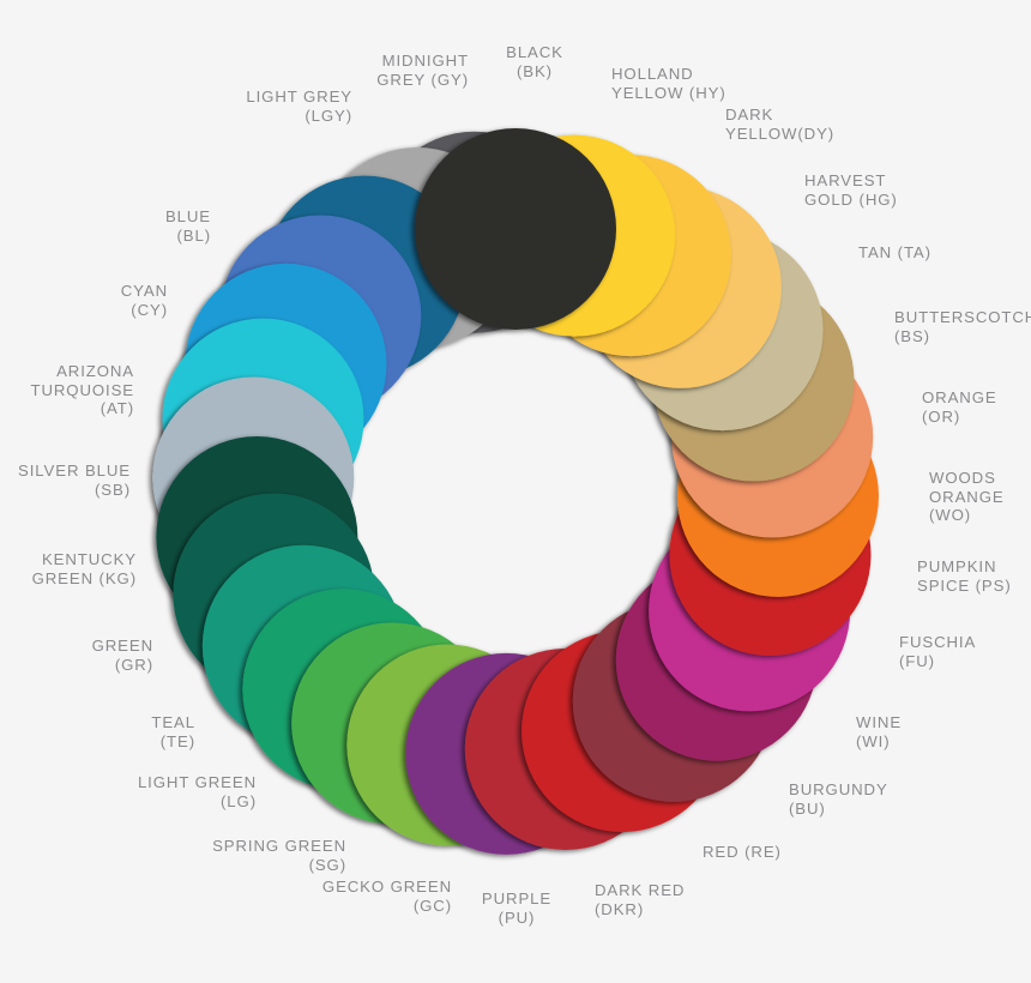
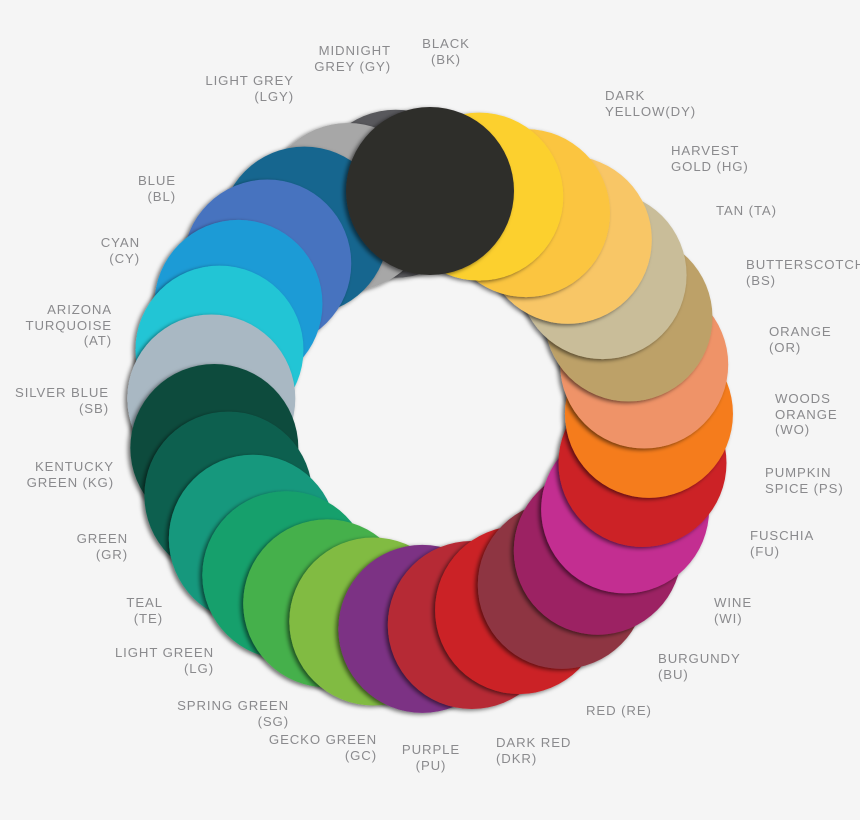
  BLACK
  (BK)
- HOLLAND
- YELLOW (HY)
  DARK
  YELLOW(DY)
  HARVEST
  GOLD (HG)
  TAN (TA)
  BUTTERSCOTC
  (BS)
  ORANGE
  (OR)
  WOODS
  ORANGE
  (WO)
  PUMPKIN
  SPICE (PS)
  FUSCHIA
  (FU)
  WINE
  (WI)
  BURGUNDY
  (BU)
  RED (RE)
  DARK RED
  (DKR)
  PURPLE
  (PU)
  GECKO GREEN
  (GC)
  SPRING GREEN
  (SG)
  LIGHT GREEN
  (LG)
  TEAL
  (TE)
  GREEN
  (GR)
  KENTUCKY
  GREEN (KG)
  SILVER BLUE
  (SB)
  ARIZONA
  TURQUOISE
  (AT)
  CYAN
  (CY)
  BLUE
  (BL)
  LIGHT GREY
  (LGY)
  MIDNIGHT
  GREY (GY)
